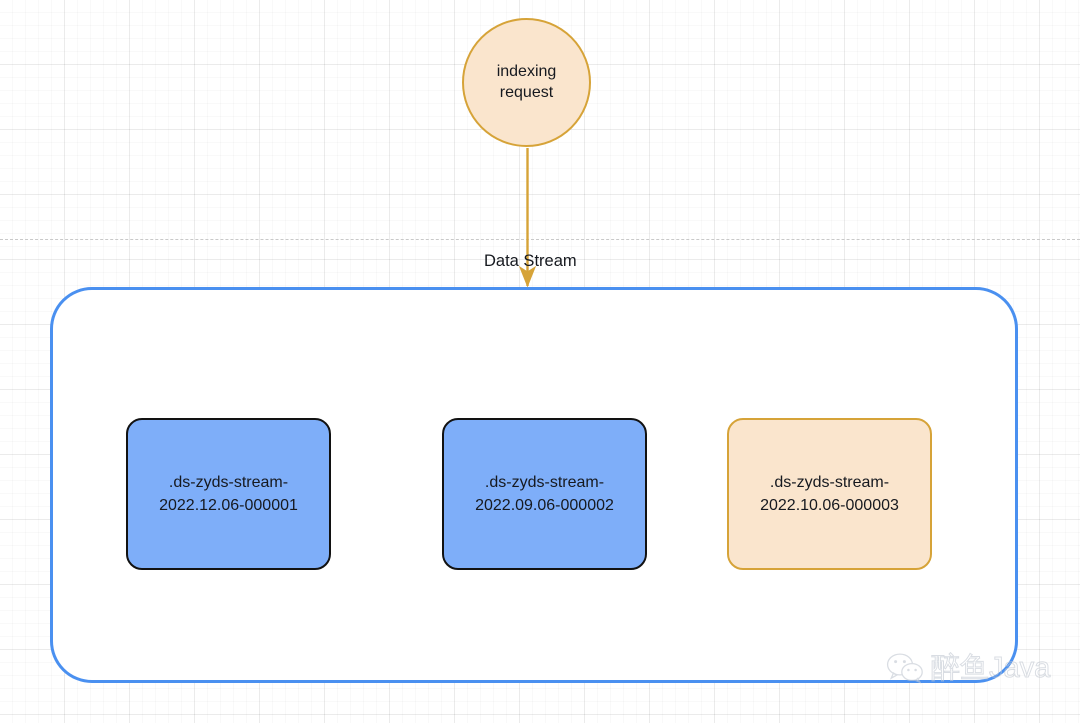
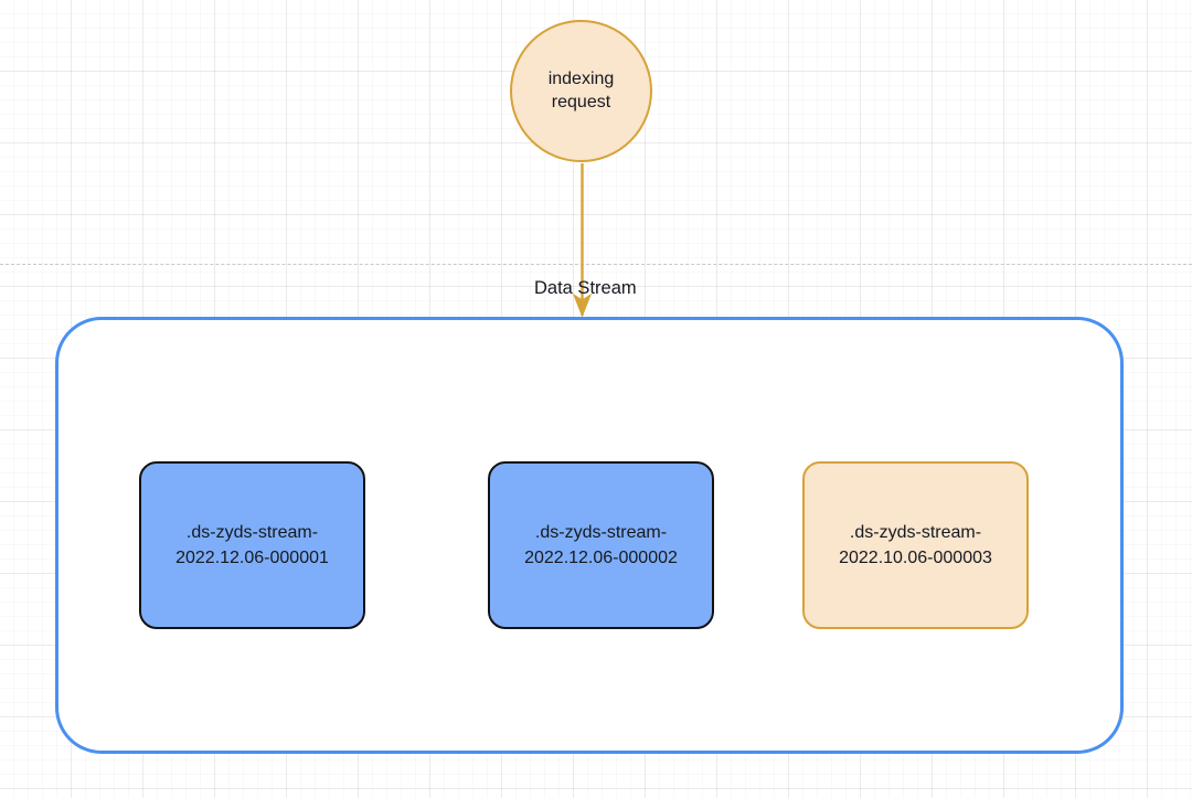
  indexing
  request
  Data Stream
  .ds-zyds-stream-
  2022.12.06-000001
  .ds-zyds-stream-
- 2022.09.06-000002
+ 2022.12.06-000002
  .ds-zyds-stream-
  2022.10.06-000003
- 醉鱼Java
